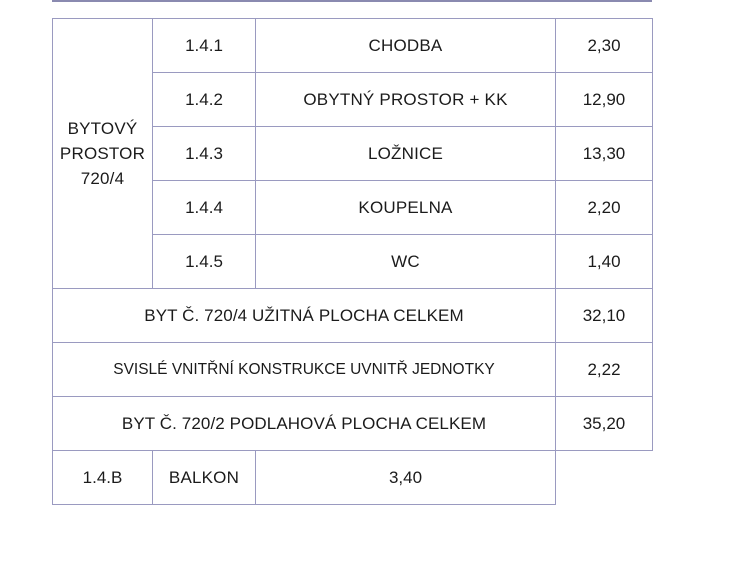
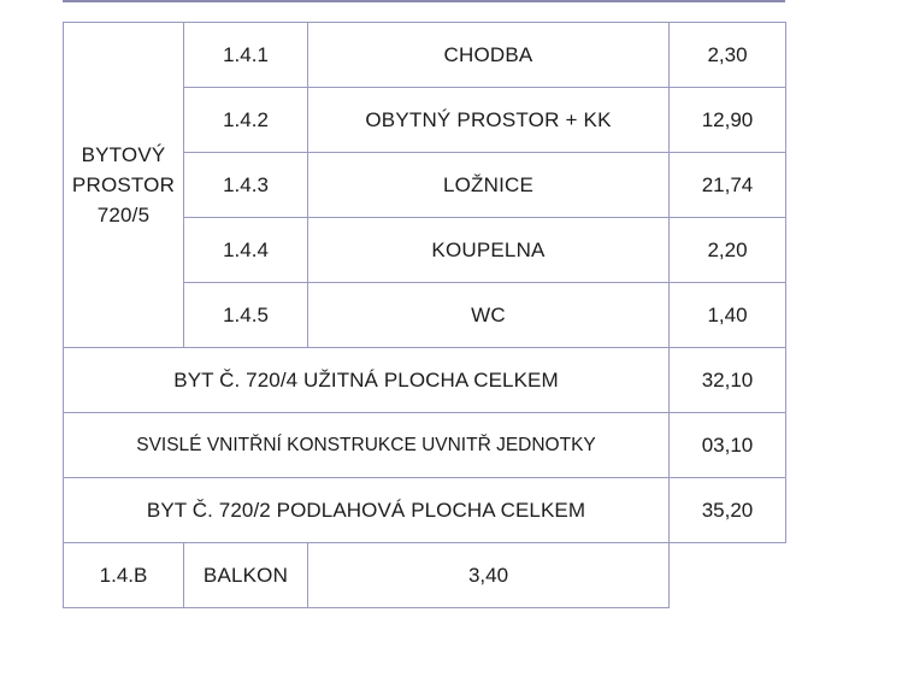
- BYTOVÝ PROSTOR 720/4	1.4.1	CHODBA	2,30
+ BYTOVÝ PROSTOR 720/5	1.4.1	CHODBA	2,30
  1.4.2	OBYTNÝ PROSTOR + KK	12,90
- 1.4.3	LOŽNICE	13,30
+ 1.4.3	LOŽNICE	21,74
  1.4.4	KOUPELNA	2,20
  1.4.5	WC	1,40
  BYT Č. 720/4 UŽITNÁ PLOCHA CELKEM	32,10
- SVISLÉ VNITŘNÍ KONSTRUKCE UVNITŘ JEDNOTKY	2,22
+ SVISLÉ VNITŘNÍ KONSTRUKCE UVNITŘ JEDNOTKY	03,10
  BYT Č. 720/2 PODLAHOVÁ PLOCHA CELKEM	35,20
  1.4.B	BALKON	3,40
